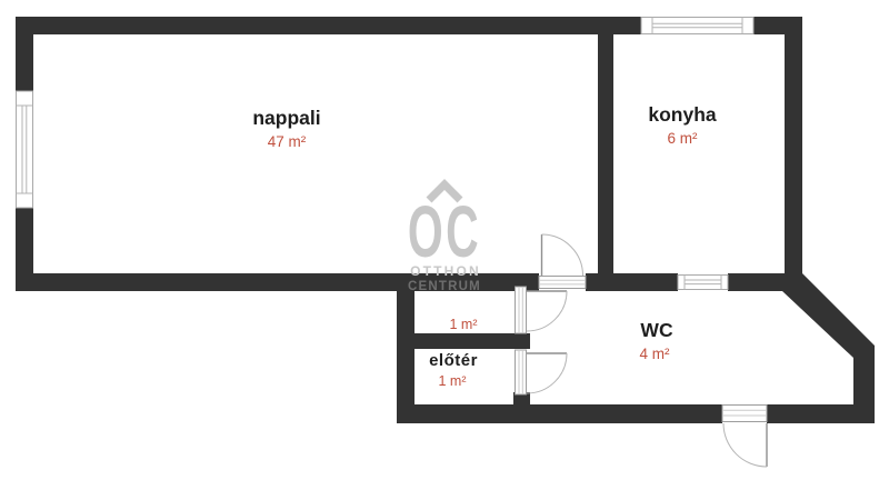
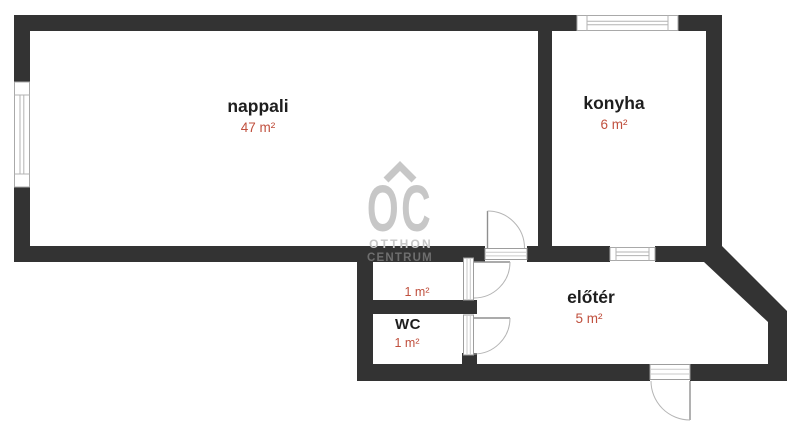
  OC
  OTTHON
  CENTRUM
  nappali
  47 m²
  konyha
  6 m²
  1 m²
- előtér
+ WC
  1 m²
- WC
+ előtér
- 4 m²
+ 5 m²
